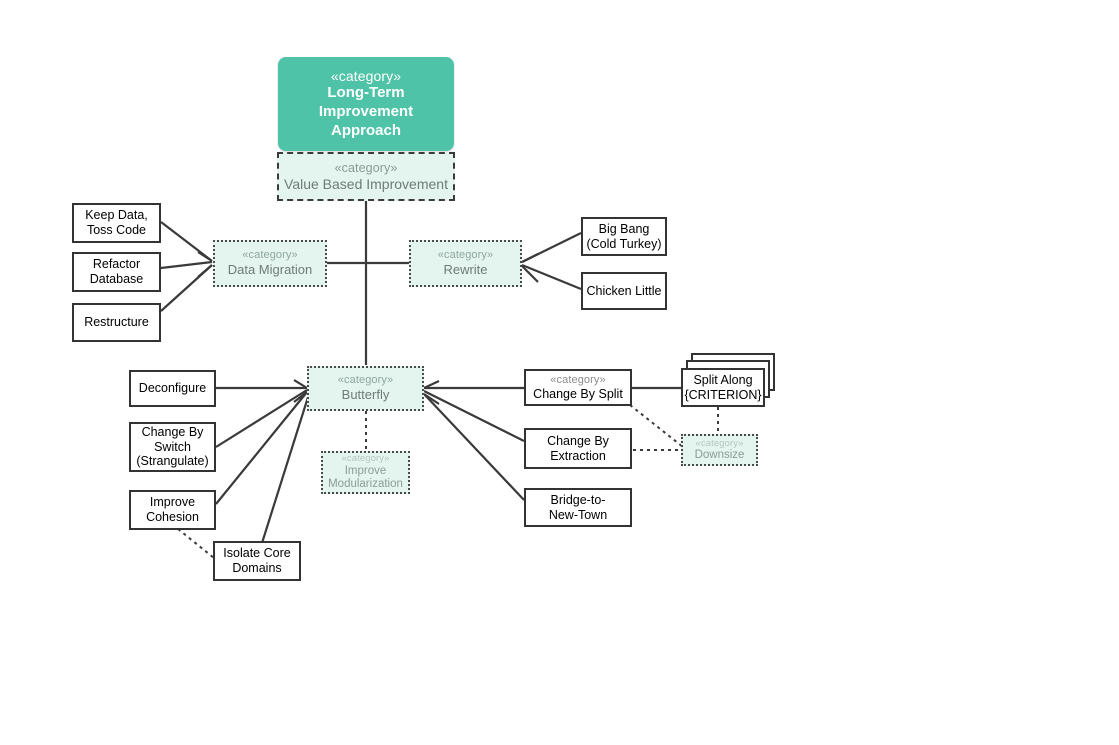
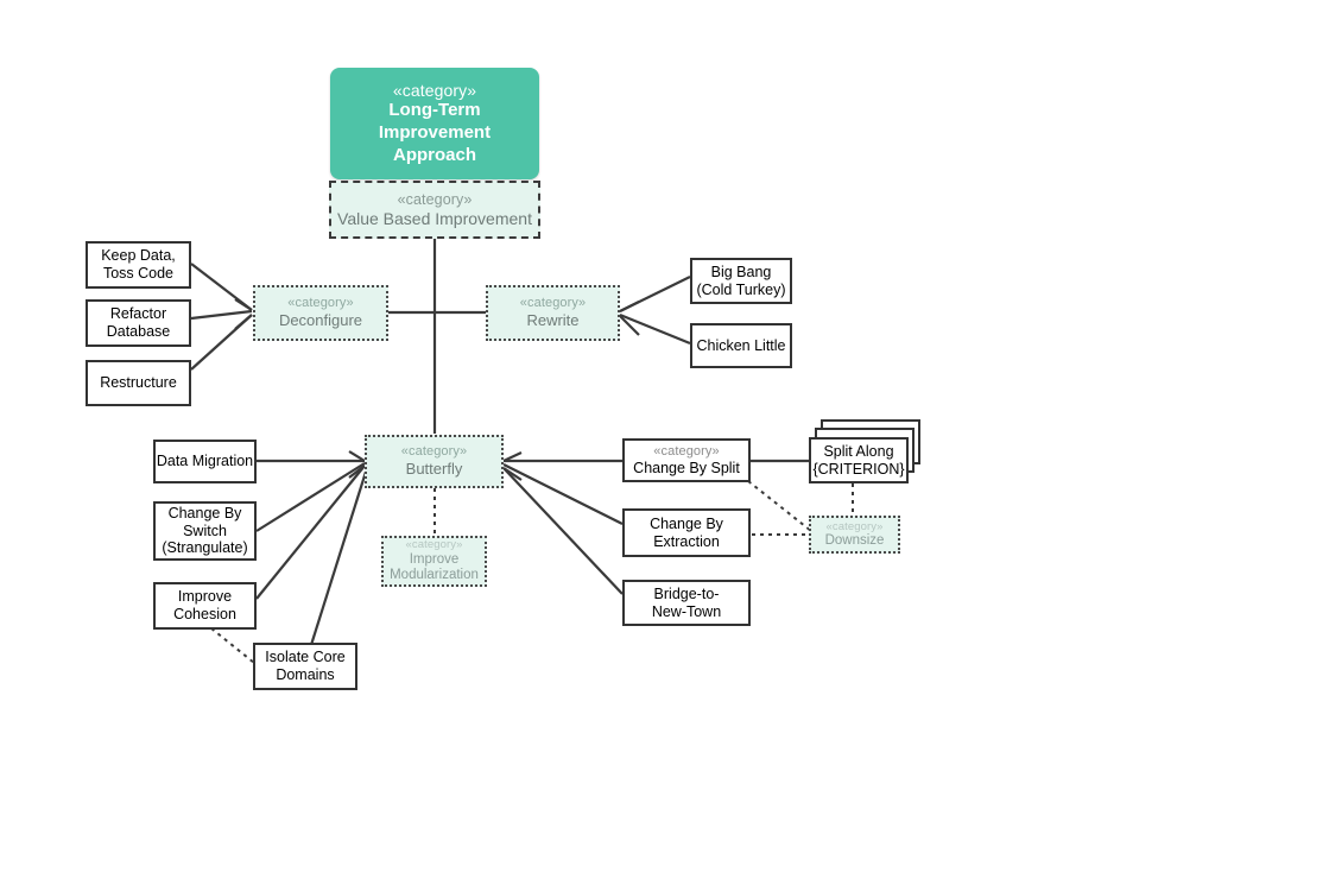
  «category»
  Long-Term
  Improvement
  Approach
  «category»
  Value Based Improvement
  «category»
- Data Migration
+ Deconfigure
  «category»
  Rewrite
  «category»
  Butterfly
  «category»
  Improve
  Modularization
  «category»
  Downsize
  «category»
  Change By Split
  Keep Data,
  Toss Code
  Refactor
  Database
  Restructure
  Big Bang
  (Cold Turkey)
  Chicken Little
- Deconfigure
+ Data Migration
  Change By
  Switch
  (Strangulate)
  Improve
  Cohesion
  Isolate Core
  Domains
  Split Along
  {CRITERION}
  Change By
  Extraction
  Bridge-to-
  New-Town
